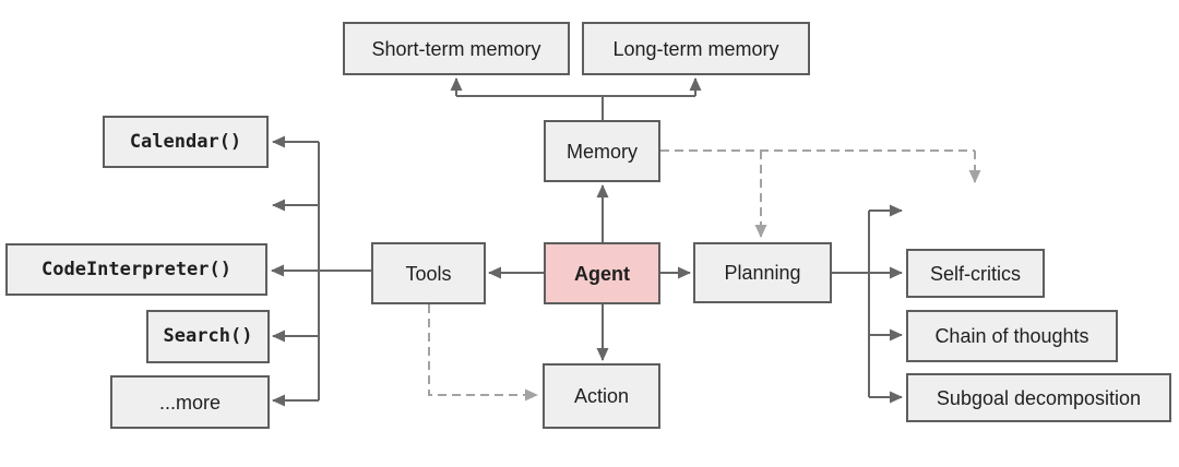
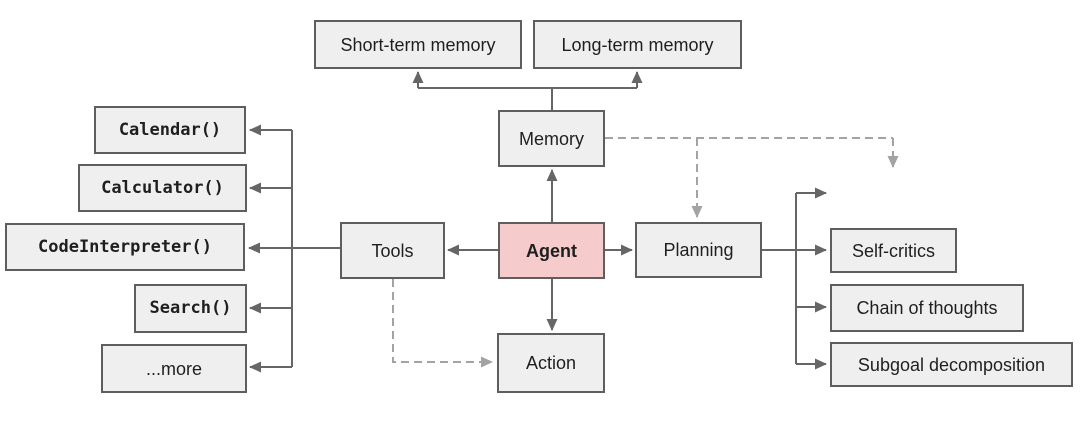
  Short-term memory
  Long-term memory
  Memory
  Agent
  Action
  Tools
  Calendar()
+ Calculator()
  CodeInterpreter()
  Search()
  ...more
  Planning
  Self-critics
  Chain of thoughts
  Subgoal decomposition
